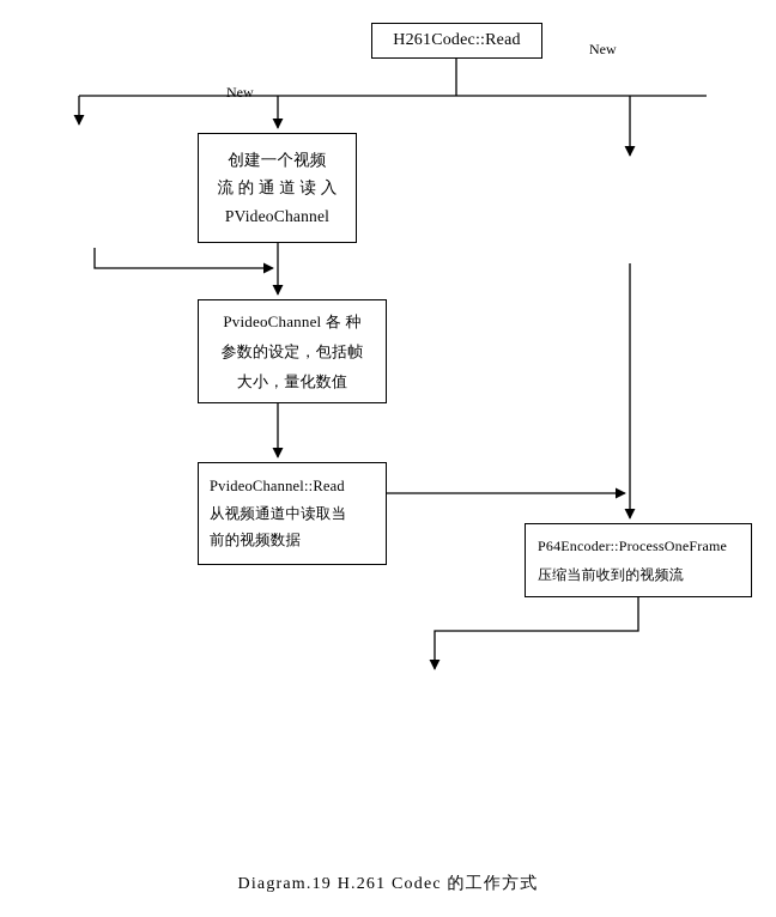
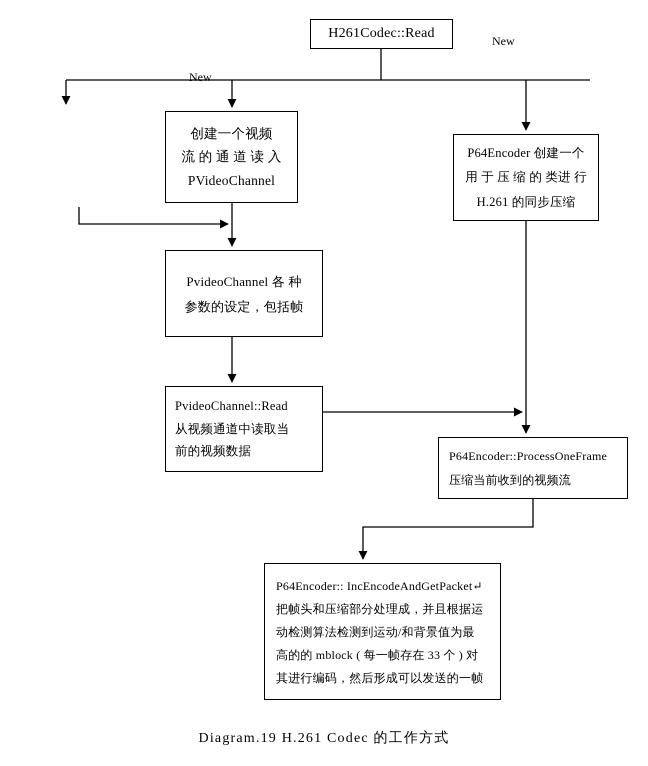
  H261Codec::Read
  创建一个视频
  流 的 通 道 读 入
  PVideoChannel
+ P64Encoder 创建一个
+ 用 于 压 缩 的 类进 行
+ H.261 的同步压缩
  PvideoChannel 各 种
  参数的设定，包括帧
- 大小，量化数值
  PvideoChannel::Read
  从视频通道中读取当
  前的视频数据
  P64Encoder::ProcessOneFrame
  压缩当前收到的视频流
+ P64Encoder:: IncEncodeAndGetPacket↵
+ 把帧头和压缩部分处理成，并且根据运
+ 动检测算法检测到运动/和背景值为最
+ 高的的 mblock ( 每一帧存在 33 个 ) 对
+ 其进行编码，然后形成可以发送的一帧
  New
  New
  Diagram.19 H.261 Codec 的工作方式
